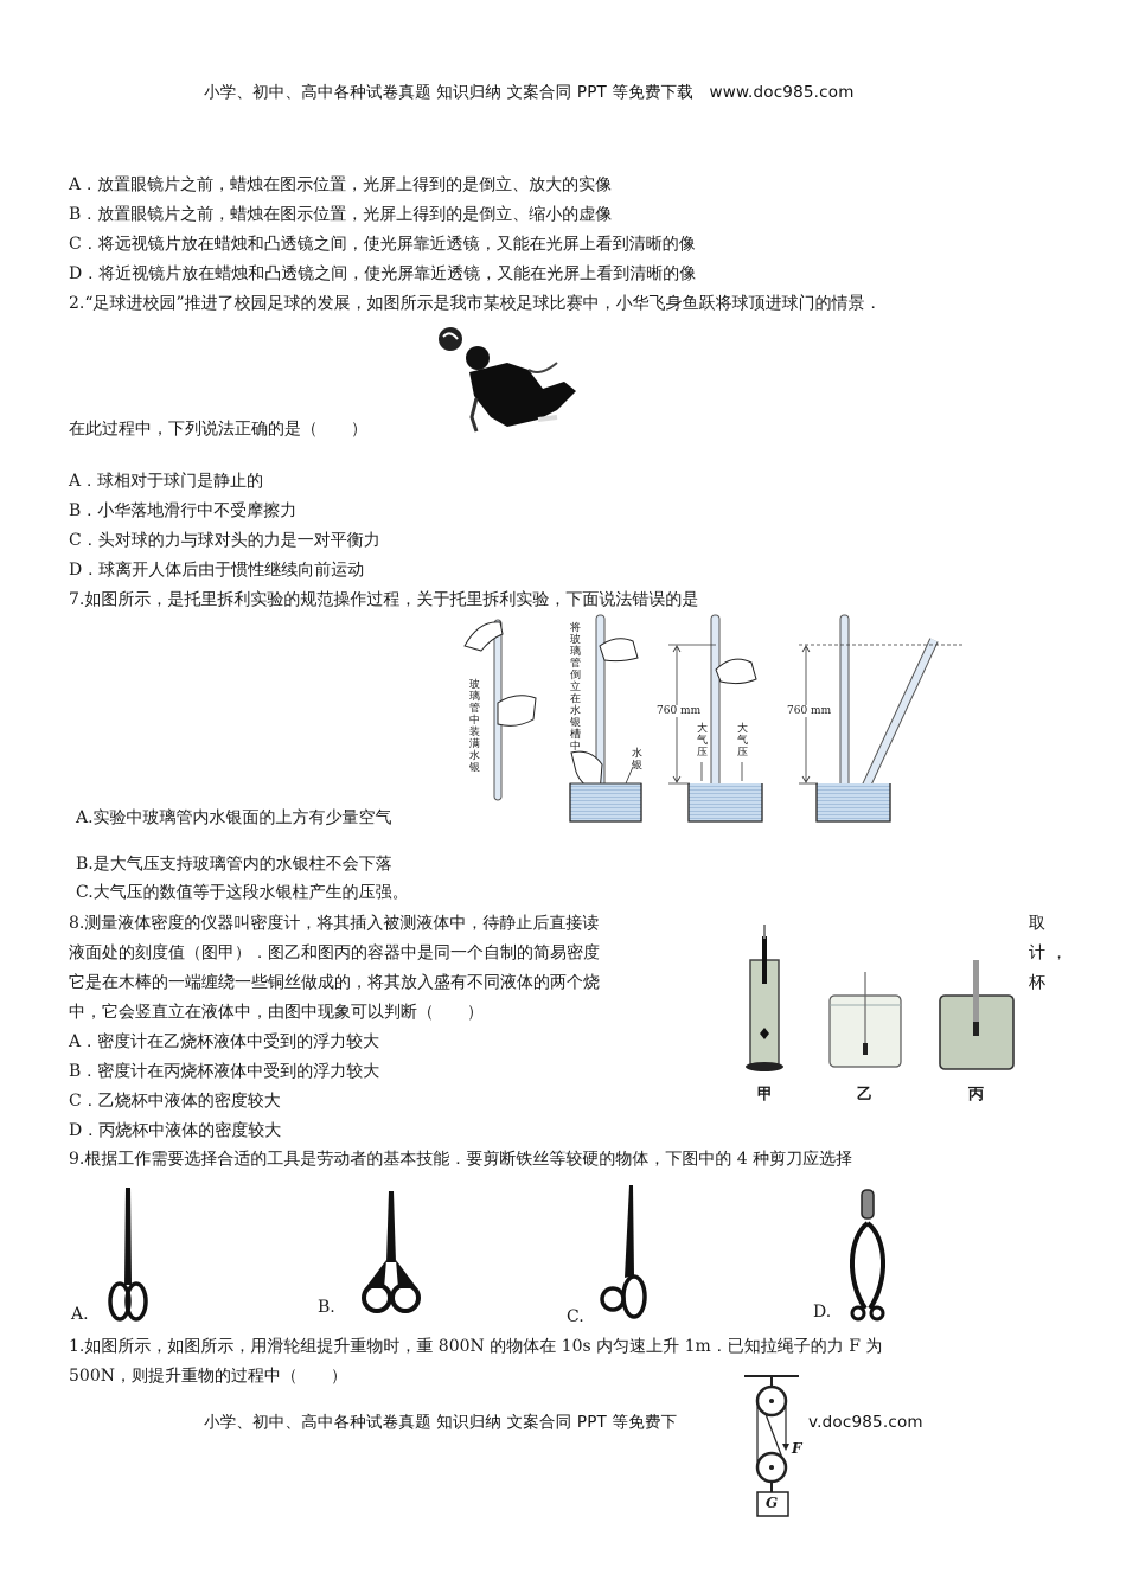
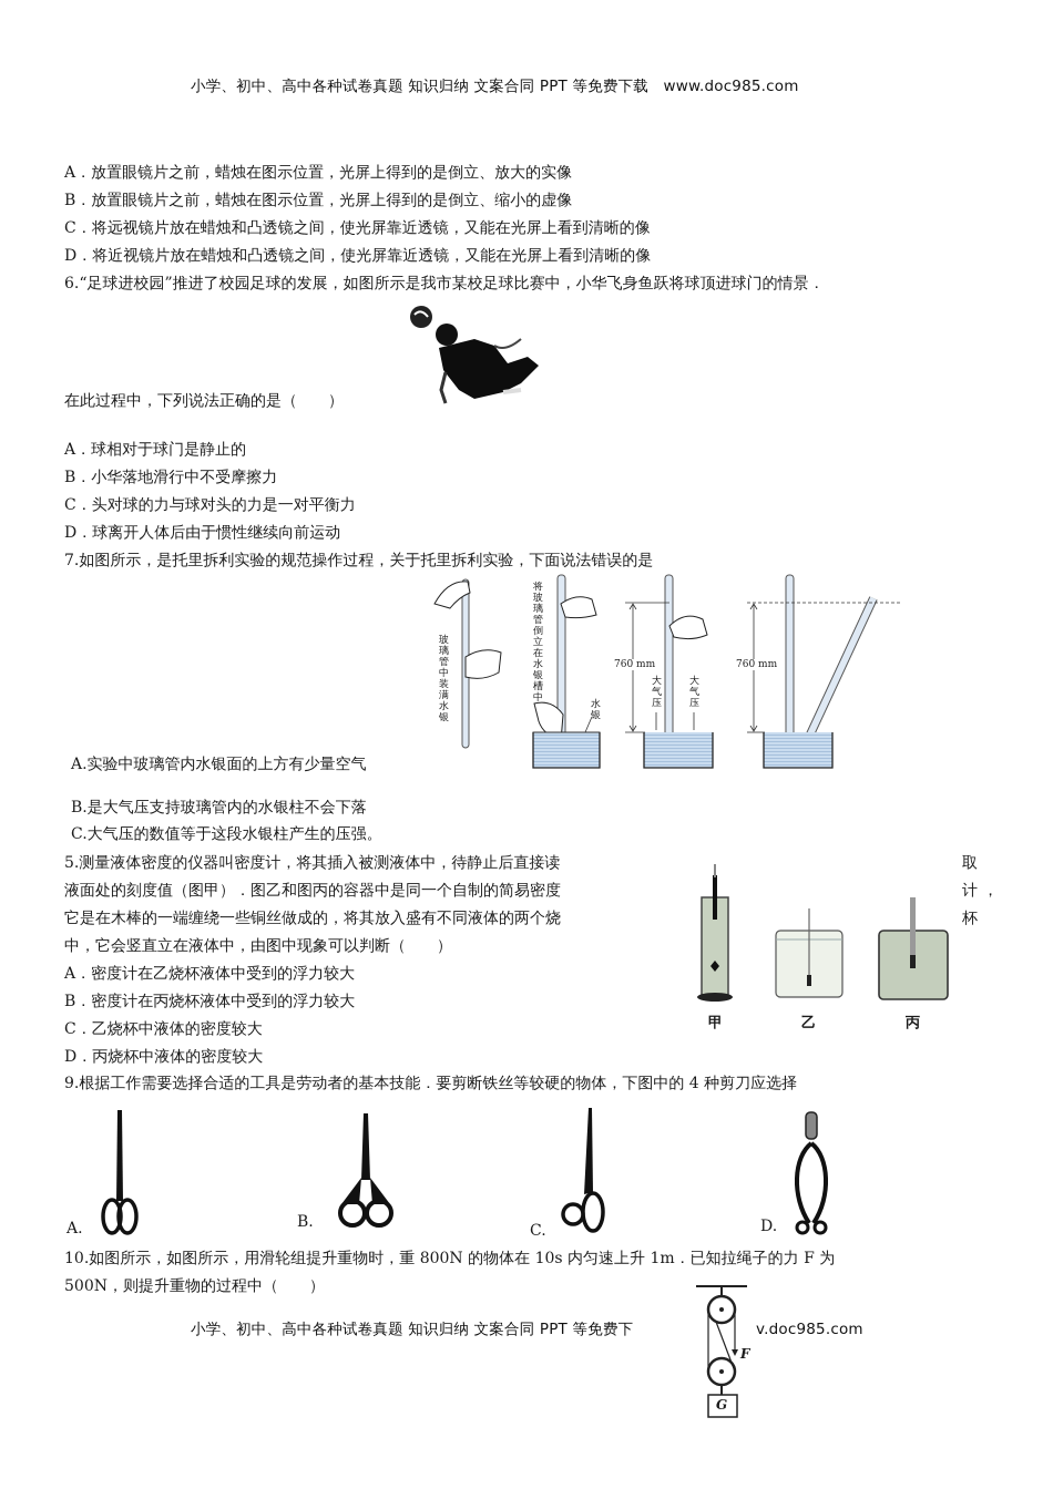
  小学、初中、高中各种试卷真题 知识归纳 文案合同 PPT 等免费下载 www.doc985.com
  A．放置眼镜片之前，蜡烛在图示位置，光屏上得到的是倒立、放大的实像
  B．放置眼镜片之前，蜡烛在图示位置，光屏上得到的是倒立、缩小的虚像
  C．将远视镜片放在蜡烛和凸透镜之间，使光屏靠近透镜，又能在光屏上看到清晰的像
  D．将近视镜片放在蜡烛和凸透镜之间，使光屏靠近透镜，又能在光屏上看到清晰的像
- 2.“足球进校园”推进了校园足球的发展，如图所示是我市某校足球比赛中，小华飞身鱼跃将球顶进球门的情景．
+ 6.“足球进校园”推进了校园足球的发展，如图所示是我市某校足球比赛中，小华飞身鱼跃将球顶进球门的情景．
  在此过程中，下列说法正确的是（ ）
  A．球相对于球门是静止的
  B．小华落地滑行中不受摩擦力
  C．头对球的力与球对头的力是一对平衡力
  D．球离开人体后由于惯性继续向前运动
  7.如图所示，是托里拆利实验的规范操作过程，关于托里拆利实验，下面说法错误的是
  玻璃管中装满水银
  将玻璃管倒立在水银槽中
  水银
  大气压
  大气压
  760 mm
  760 mm
  A.实验中玻璃管内水银面的上方有少量空气
  B.是大气压支持玻璃管内的水银柱不会下落
  C.大气压的数值等于这段水银柱产生的压强。
- 8.测量液体密度的仪器叫密度计，将其插入被测液体中，待静止后直接读
+ 5.测量液体密度的仪器叫密度计，将其插入被测液体中，待静止后直接读
  液面处的刻度值（图甲）．图乙和图丙的容器中是同一个自制的简易密度
  它是在木棒的一端缠绕一些铜丝做成的，将其放入盛有不同液体的两个烧
  中，它会竖直立在液体中，由图中现象可以判断（ ）
  取
  计 ，
  杯
  甲
  乙
  丙
  A．密度计在乙烧杯液体中受到的浮力较大
  B．密度计在丙烧杯液体中受到的浮力较大
  C．乙烧杯中液体的密度较大
  D．丙烧杯中液体的密度较大
  9.根据工作需要选择合适的工具是劳动者的基本技能．要剪断铁丝等较硬的物体，下图中的 4 种剪刀应选择
  A.
  B.
  C.
  D.
- 1.如图所示，如图所示，用滑轮组提升重物时，重 800N 的物体在 10s 内匀速上升 1m．已知拉绳子的力 F 为
+ 10.如图所示，如图所示，用滑轮组提升重物时，重 800N 的物体在 10s 内匀速上升 1m．已知拉绳子的力 F 为
  500N，则提升重物的过程中（ ）
  小学、初中、高中各种试卷真题 知识归纳 文案合同 PPT 等免费下
  v.doc985.com
  F
  G
